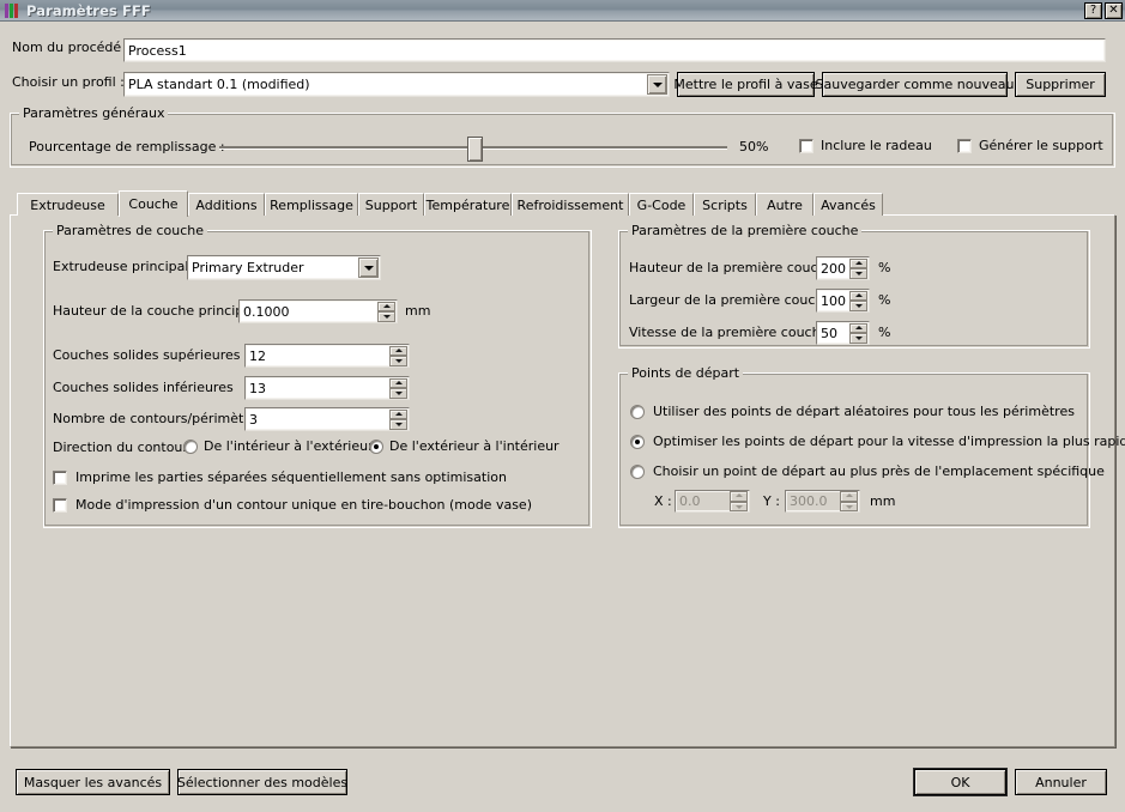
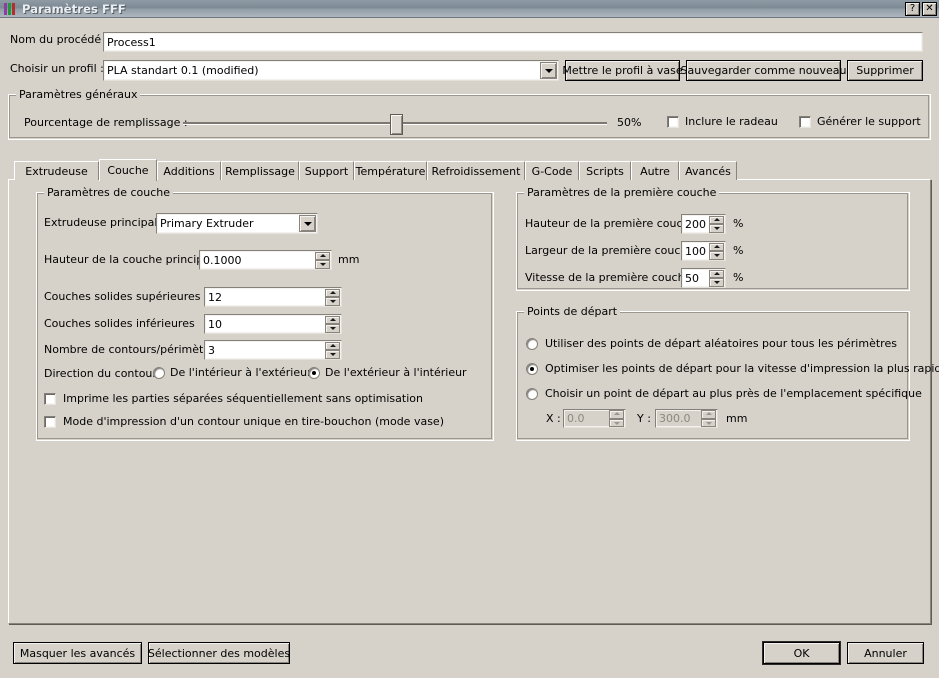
  Paramètres FFF
  ?
  ✕
  Nom du procédé
  Process1
  Choisir un profil
  PLA standart 0.1 (modified)
  Mettre le profil à vase
  Sauvegarder comme nouveau
  Supprimer
  Paramètres généraux
  Pourcentage de remplissage
  50%
  Inclure le radeau
  Générer le support
  Extrudeuse
  Couche
  Additions
  Remplissage
  Support
  Température
  Refroidissement
  G-Code
  Scripts
  Autre
  Avancés
  Paramètres de couche
  Extrudeuse principa
  Primary Extruder
  Hauteur de la couche princi
  0.1000
  mm
  Couches solides supérieures
  12
  Couches solides inférieures
- 13
+ 10
  Nombre de contours/périmèt
  3
  Direction du contou
  De l'intérieur à l'extérieu
  De l'extérieur à l'intérieur
  Imprime les parties séparées séquentiellement sans optimisation
  Mode d'impression d'un contour unique en tire-bouchon (mode vase)
  Paramètres de la première couche
  Hauteur de la première couc
  200
  %
  Largeur de la première couc
  100
  %
  Vitesse de la première couc
  50
  %
  Points de départ
  Utiliser des points de départ aléatoires pour tous les périmètres
  Optimiser les points de départ pour la vitesse d'impression la plus rapid
  Choisir un point de départ au plus près de l'emplacement spécifique
  X :
  0.0
  Y :
  300.0
  mm
  Masquer les avancés
  Sélectionner des modèles
  OK
  Annuler
